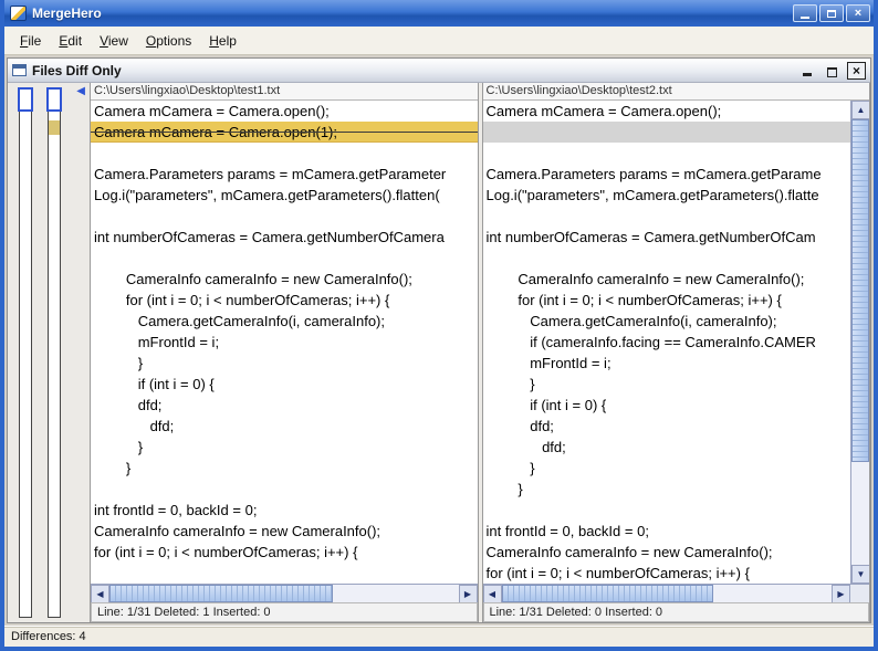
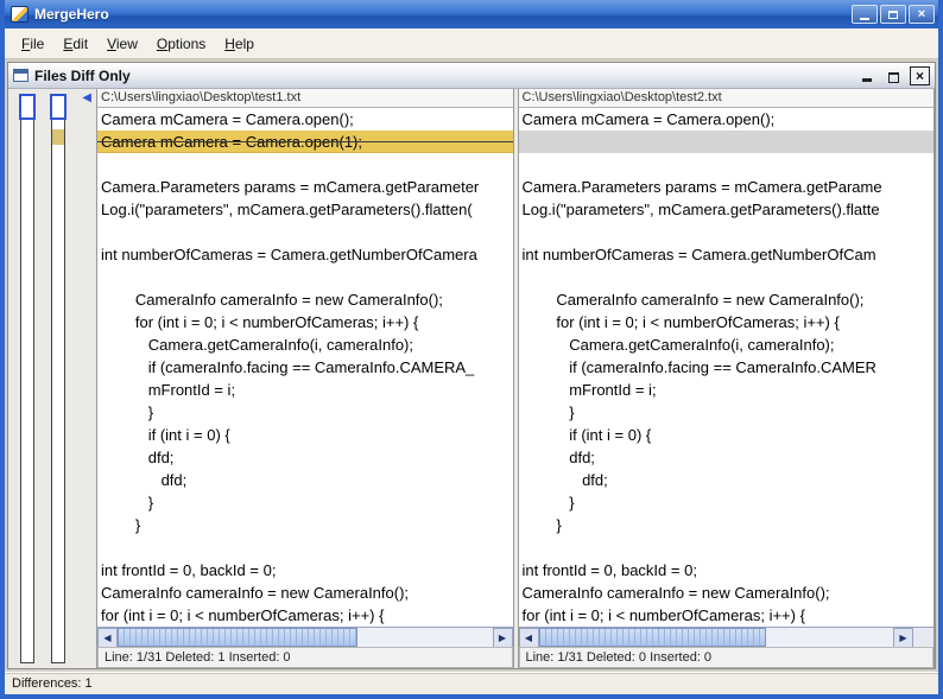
  MergeHero
  ×
  File
  Edit
  View
  Options
  Help
  Files Diff Only
  ×
  ◀
  C:\Users\lingxiao\Desktop\test1.txt
  Camera mCamera = Camera.open();
  Camera mCamera = Camera.open(1);
  Camera.Parameters params = mCamera.getParameter
  Log.i("parameters", mCamera.getParameters().flatten(
  int numberOfCameras = Camera.getNumberOfCamera
  CameraInfo cameraInfo = new CameraInfo();
  for (int i = 0; i < numberOfCameras; i++) {
  Camera.getCameraInfo(i, cameraInfo);
+ if (cameraInfo.facing == CameraInfo.CAMERA_
  mFrontId = i;
  }
  if (int i = 0) {
  dfd;
  dfd;
  }
  }
  int frontId = 0, backId = 0;
  CameraInfo cameraInfo = new CameraInfo();
  for (int i = 0; i < numberOfCameras; i++) {
  ◀
  ▶
  Line: 1/31 Deleted: 1 Inserted: 0
  C:\Users\lingxiao\Desktop\test2.txt
  Camera mCamera = Camera.open();
  Camera.Parameters params = mCamera.getParame
  Log.i("parameters", mCamera.getParameters().flatte
  int numberOfCameras = Camera.getNumberOfCam
  CameraInfo cameraInfo = new CameraInfo();
  for (int i = 0; i < numberOfCameras; i++) {
  Camera.getCameraInfo(i, cameraInfo);
  if (cameraInfo.facing == CameraInfo.CAMER
  mFrontId = i;
  }
  if (int i = 0) {
  dfd;
  dfd;
  }
  }
  int frontId = 0, backId = 0;
  CameraInfo cameraInfo = new CameraInfo();
  for (int i = 0; i < numberOfCameras; i++) {
- ▲
- ▼
  ◀
  ▶
  Line: 1/31 Deleted: 0 Inserted: 0
- Differences: 4
+ Differences: 1
